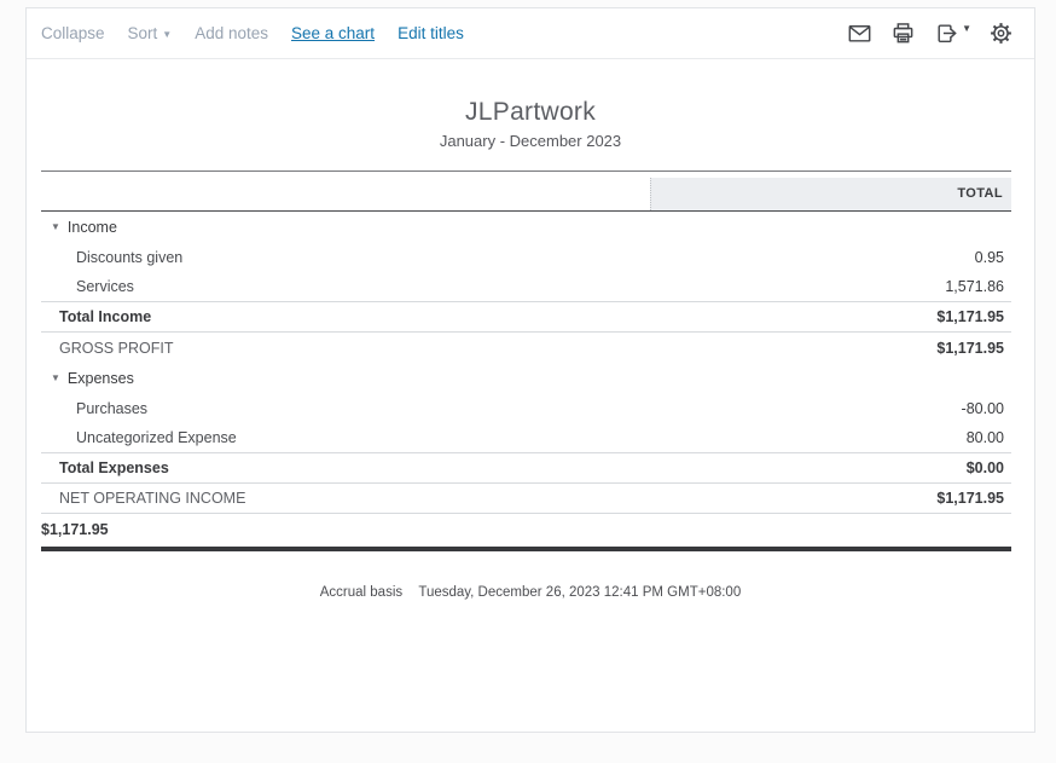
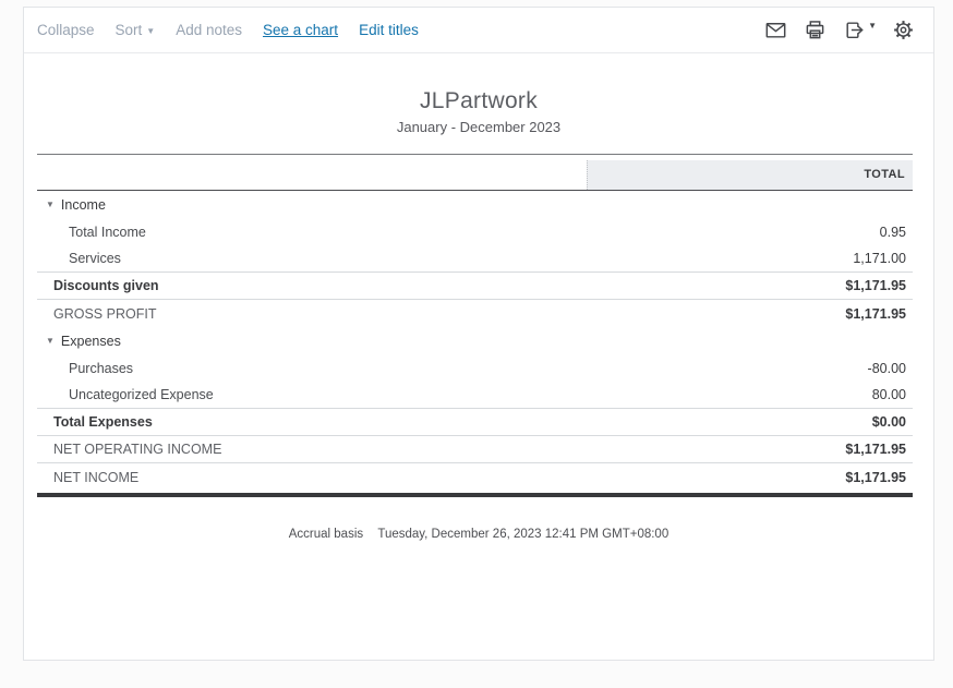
  Collapse
  Sort ▼
  Add notes
  See a chart
  Edit titles
  ▼
  JLPartwork
  January - December 2023
  TOTAL
  ▼
  Income
- Discounts given
+ Total Income
  0.95
  Services
- 1,571.86
+ 1,171.00
- Total Income
+ Discounts given
  $1,171.95
  GROSS PROFIT
  $1,171.95
  ▼
  Expenses
  Purchases
  -80.00
  Uncategorized Expense
  80.00
  Total Expenses
  $0.00
  NET OPERATING INCOME
  $1,171.95
+ NET INCOME
  $1,171.95
  Accrual basis Tuesday, December 26, 2023 12:41 PM GMT+08:00
